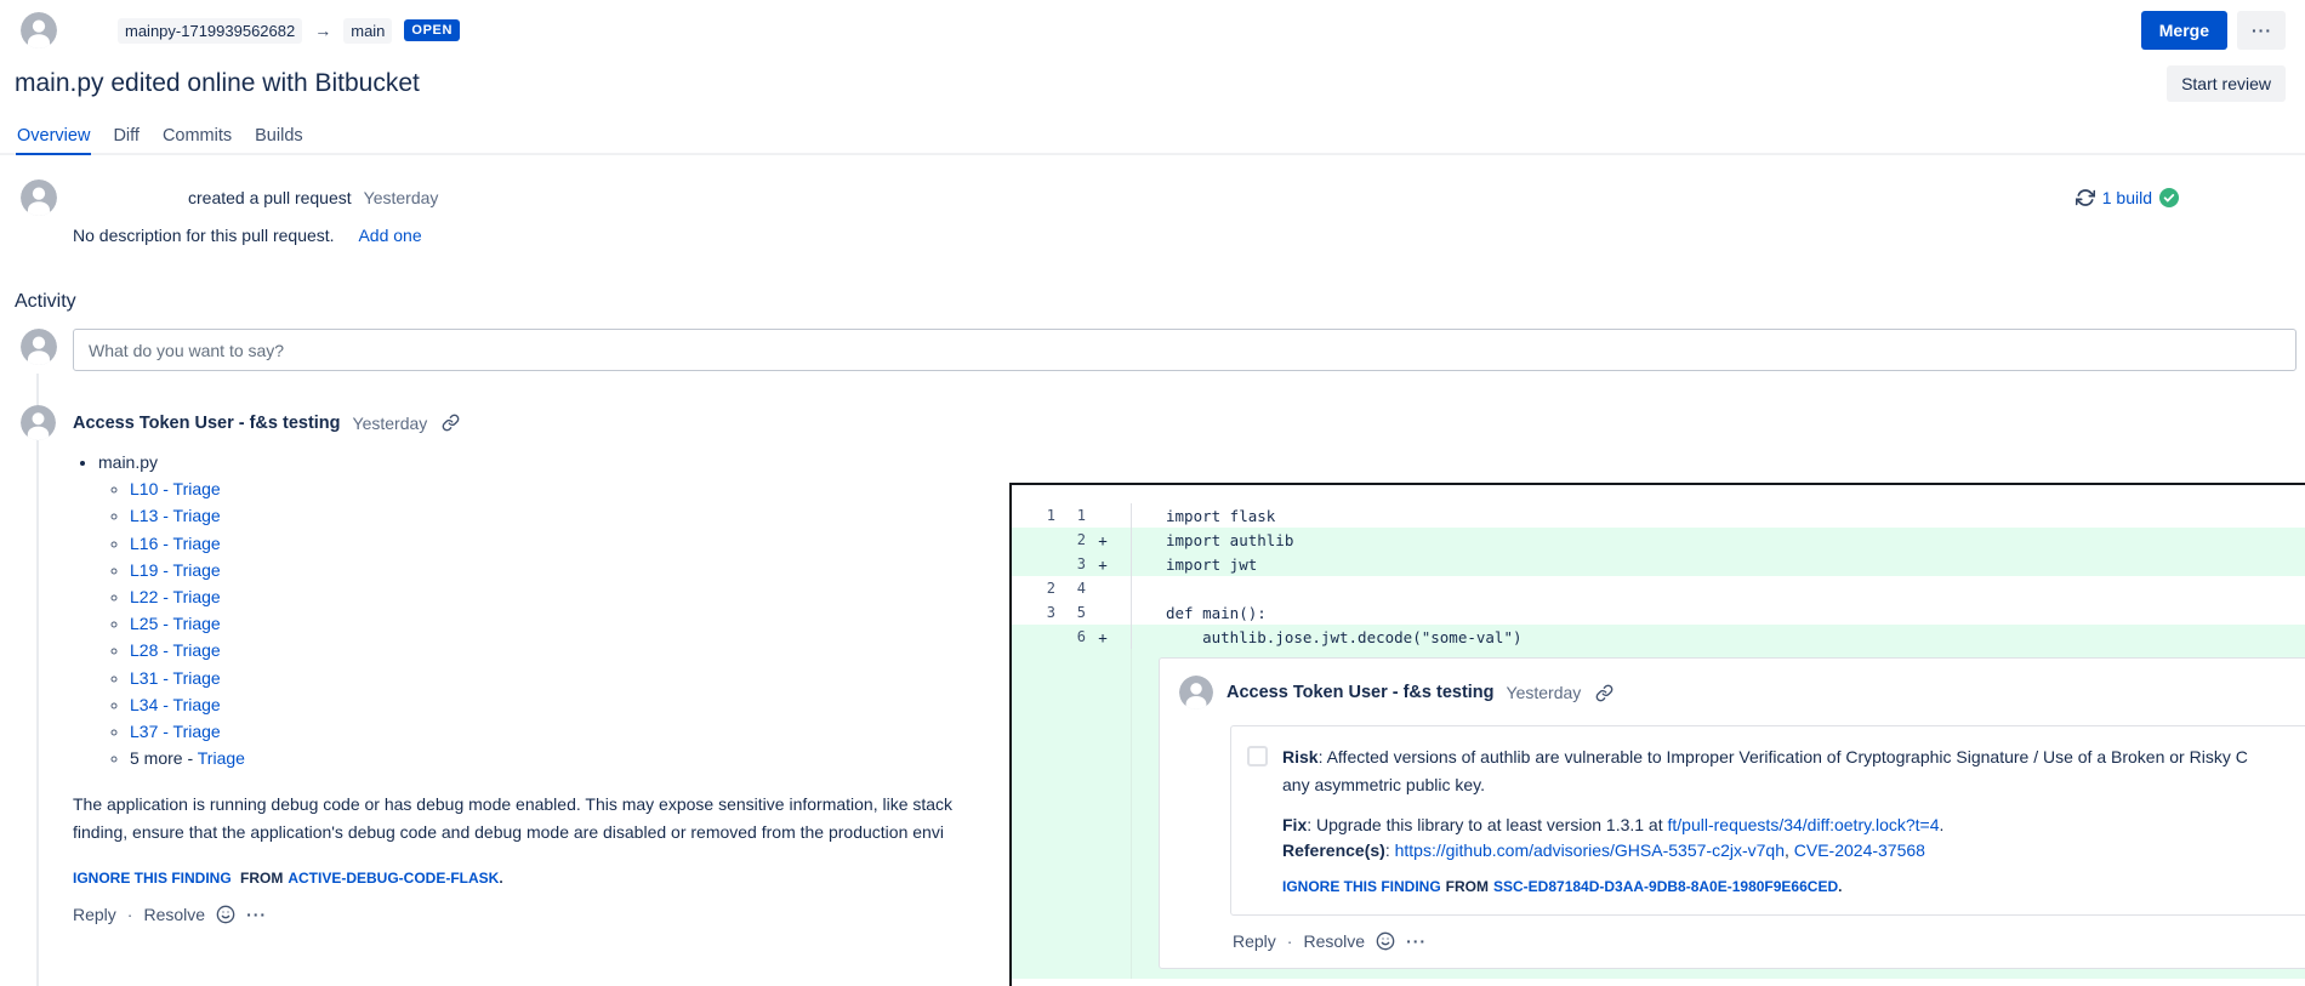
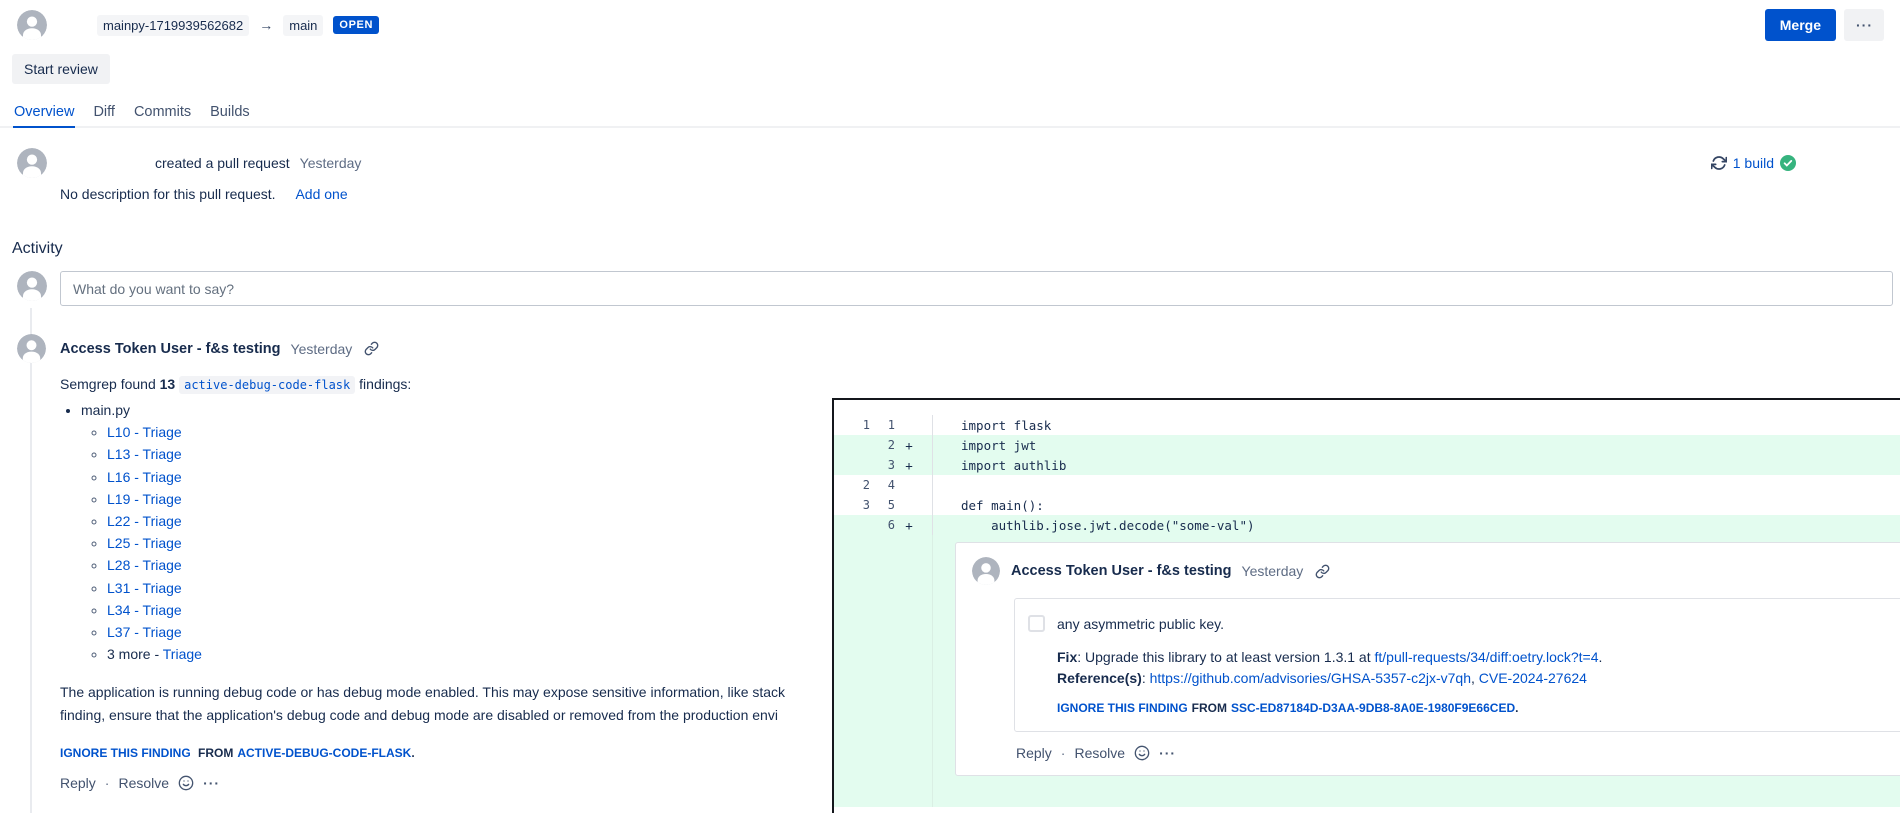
  mainpy-1719939562682
  →
  main
  OPEN
  Merge
  ···
- main.py edited online with Bitbucket
  Start review
  Overview
  Diff
  Commits
  Builds
  created a pull request
  Yesterday
  1 build
  No description for this pull request. Add one
  Activity
  What do you want to say?
  Access Token User - f&s testing
  Yesterday
+ Semgrep found 13 active-debug-code-flask findings:
  main.py
  L10 - Triage
  L13 - Triage
  L16 - Triage
  L19 - Triage
  L22 - Triage
  L25 - Triage
  L28 - Triage
  L31 - Triage
  L34 - Triage
  L37 - Triage
- 5 more - Triage
+ 3 more - Triage
  The application is running debug code or has debug mode enabled. This may expose sensitive information, like stack
  finding, ensure that the application's debug code and debug mode are disabled or removed from the production envi
  IGNORE THIS FINDING FROM ACTIVE-DEBUG-CODE-FLASK.
  Reply
  ·
  Resolve
  ···
  1
  1
  import flask
  2
  +
- import authlib
+ import jwt
  3
  +
- import jwt
+ import authlib
  2
  4
  3
  5
  def main():
  6
  +
  authlib.jose.jwt.decode("some-val")
  Access Token User - f&s testing
  Yesterday
- Risk: Affected versions of authlib are vulnerable to Improper Verification of Cryptographic Signature / Use of a Broken or Risky C
  any asymmetric public key.
  Fix: Upgrade this library to at least version 1.3.1 at ft/pull-requests/34/diff:oetry.lock?t=4.
- Reference(s): https://github.com/advisories/GHSA-5357-c2jx-v7qh, CVE-2024-37568
+ Reference(s): https://github.com/advisories/GHSA-5357-c2jx-v7qh, CVE-2024-27624
  IGNORE THIS FINDING FROM SSC-ED87184D-D3AA-9DB8-8A0E-1980F9E66CED.
  Reply
  ·
  Resolve
  ···
